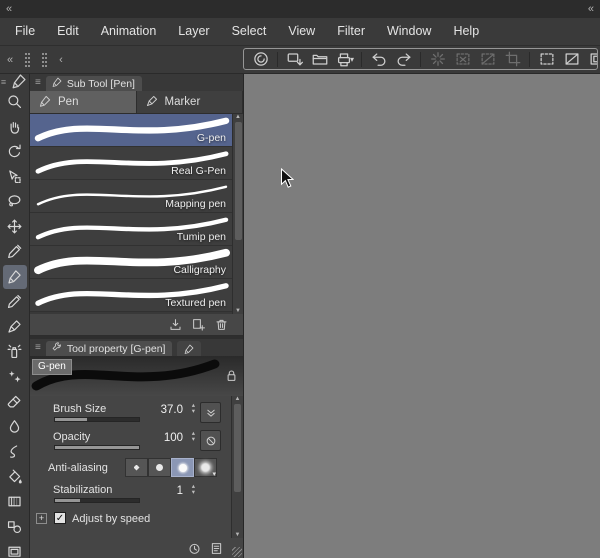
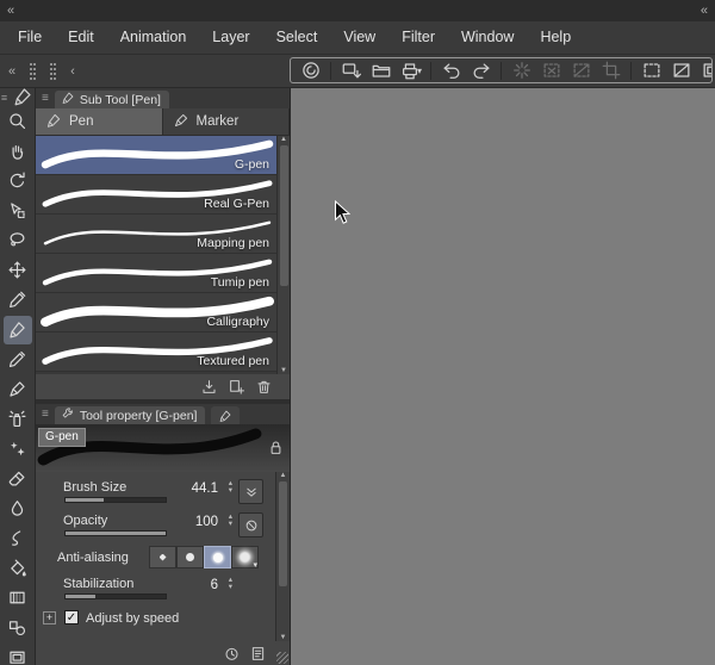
  «
  «
  File
  Edit
  Animation
  Layer
  Select
  View
  Filter
  Window
  Help
  «
  ‹
  ▾
  ≡
  ≡
  Sub Tool [Pen]
  Pen
  Marker
  G-pen
  Real G-Pen
  Mapping pen
  Tumip pen
  Calligraphy
  Textured pen
  ≡
  Tool property [G-pen]
  G-pen
  Brush Size
- 37.0
+ 44.1
  Opacity
  100
  Anti-aliasing
  Stabilization
- 1
+ 6
  +
  ✓
  Adjust by speed
